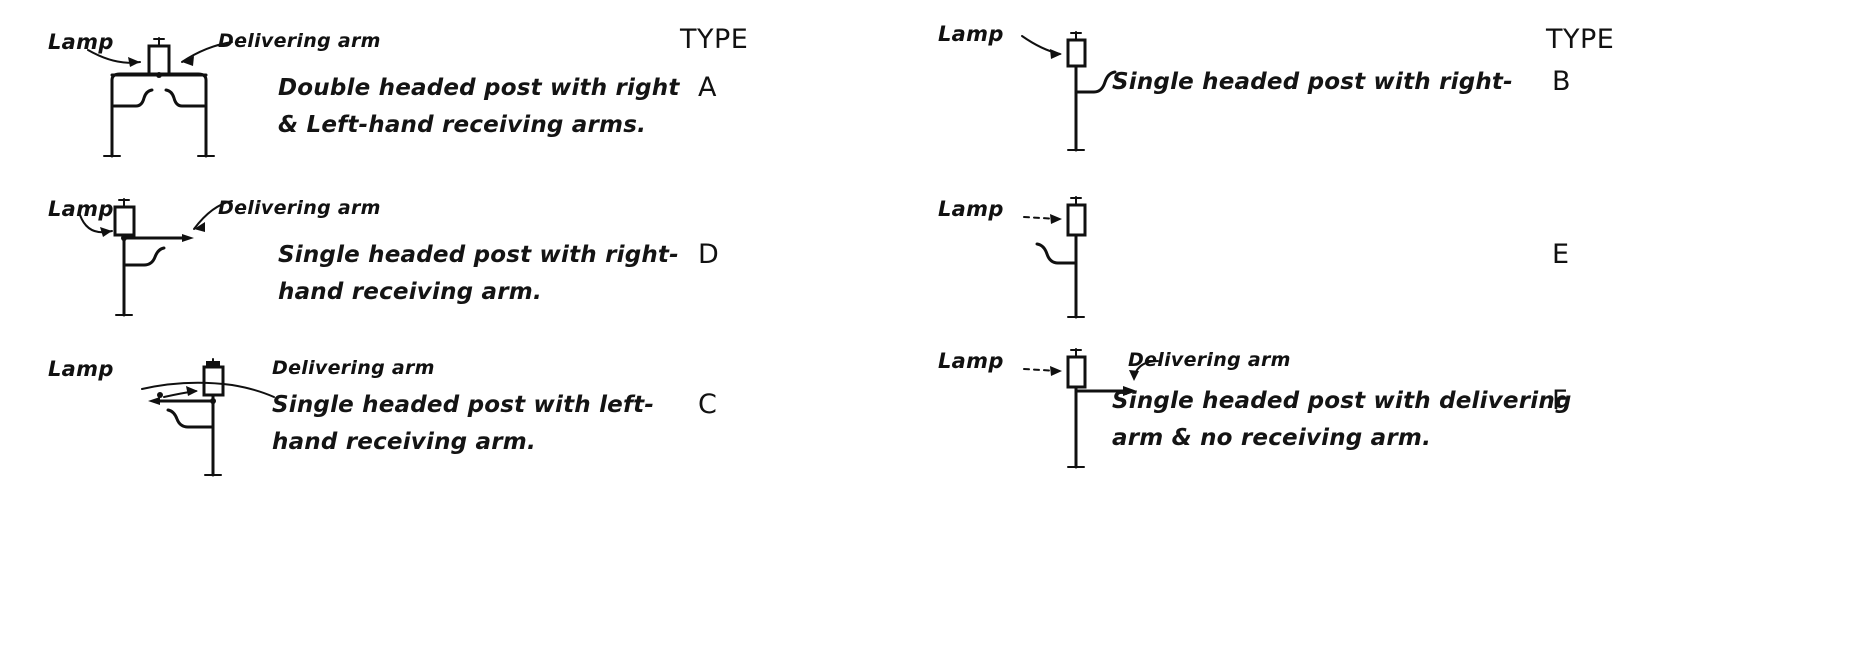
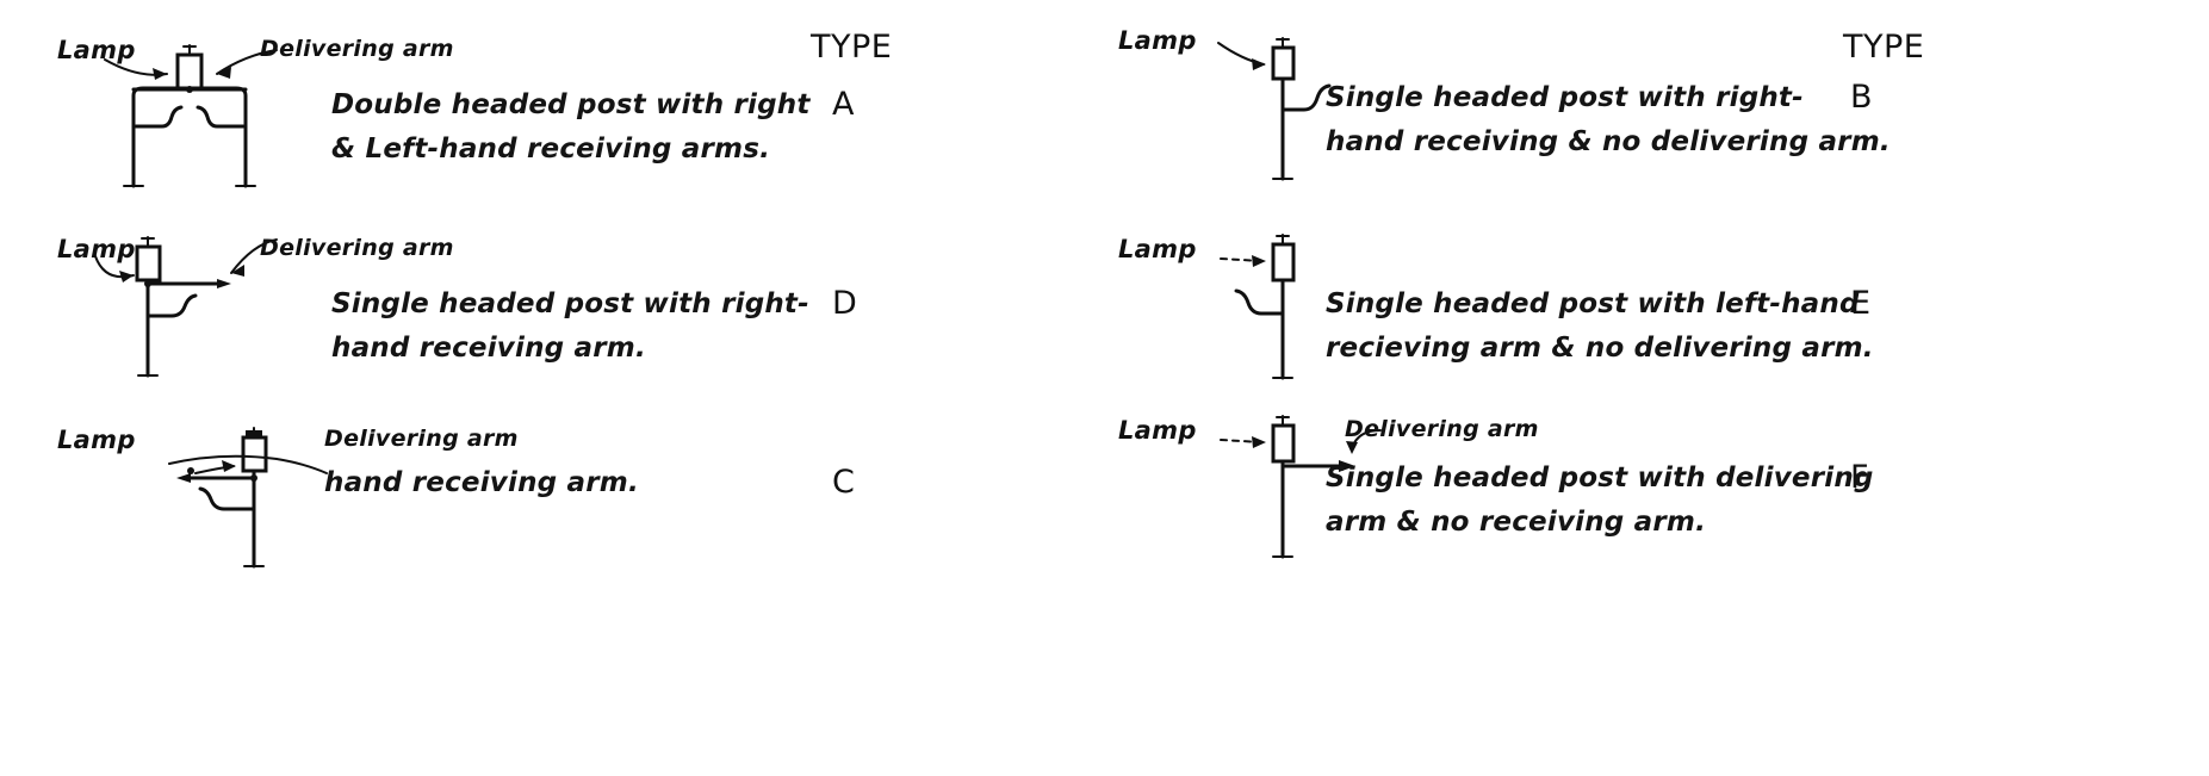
  TYPE
  Lamp
  Delivering arm
  Double headed post with right
  & Left-hand receiving arms.
  A
  Lamp
  Delivering arm
  Single headed post with right-
  hand receiving arm.
  D
  Lamp
  Delivering arm
- Single headed post with left-
  hand receiving arm.
  C
  TYPE
  Lamp
  Single headed post with right-
+ hand receiving & no delivering arm.
  B
  Lamp
+ Single headed post with left-hand
+ recieving arm & no delivering arm.
  E
  Lamp
  Delivering arm
  Single headed post with delivering
  arm & no receiving arm.
  F
